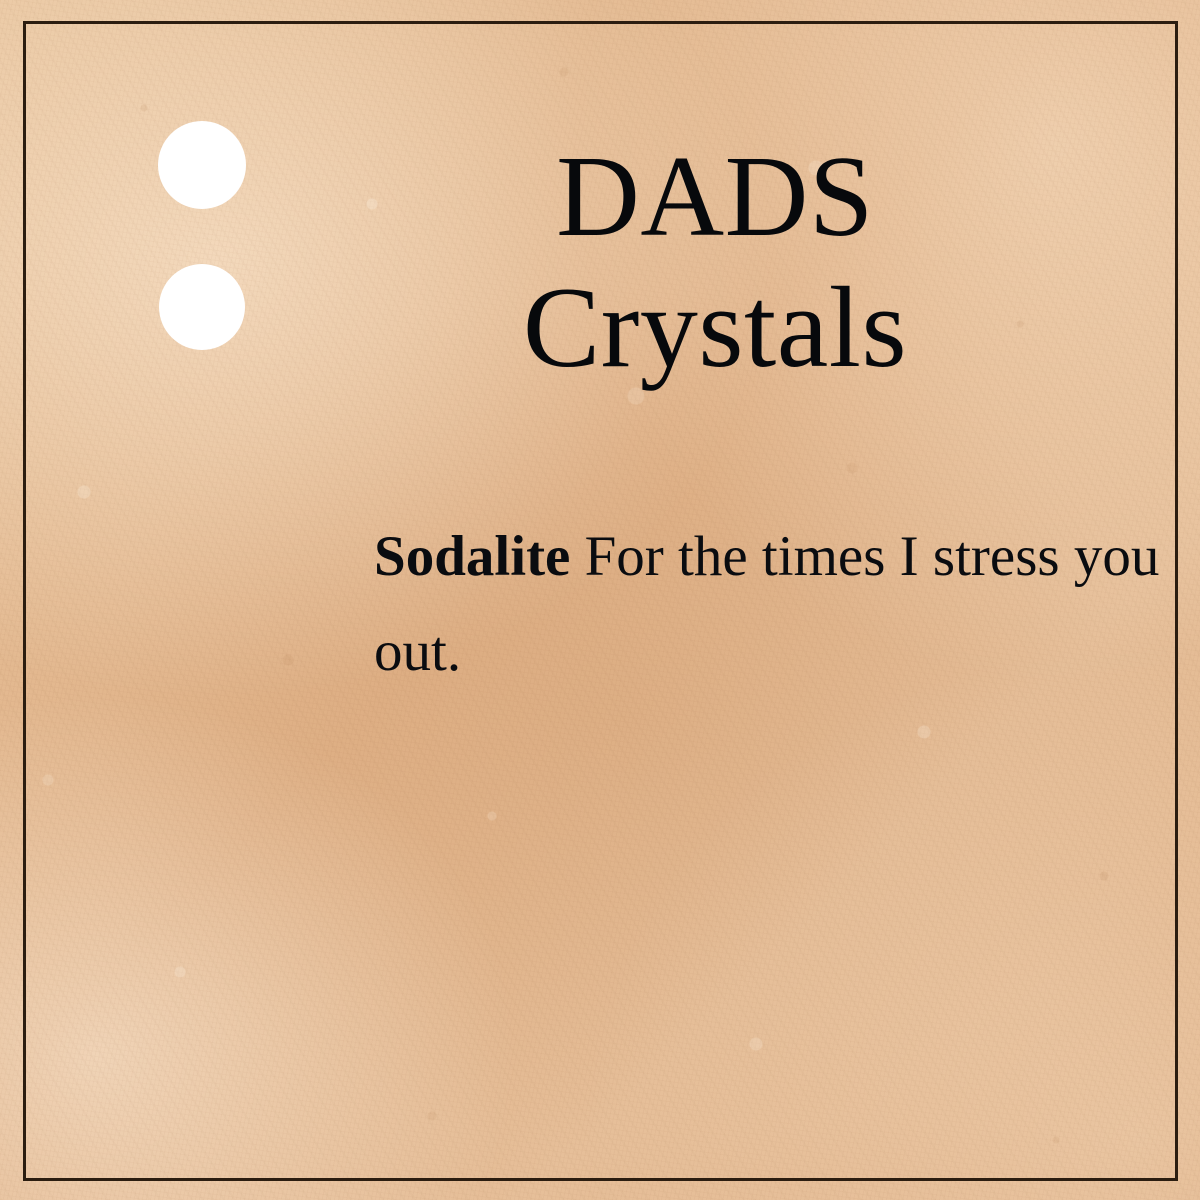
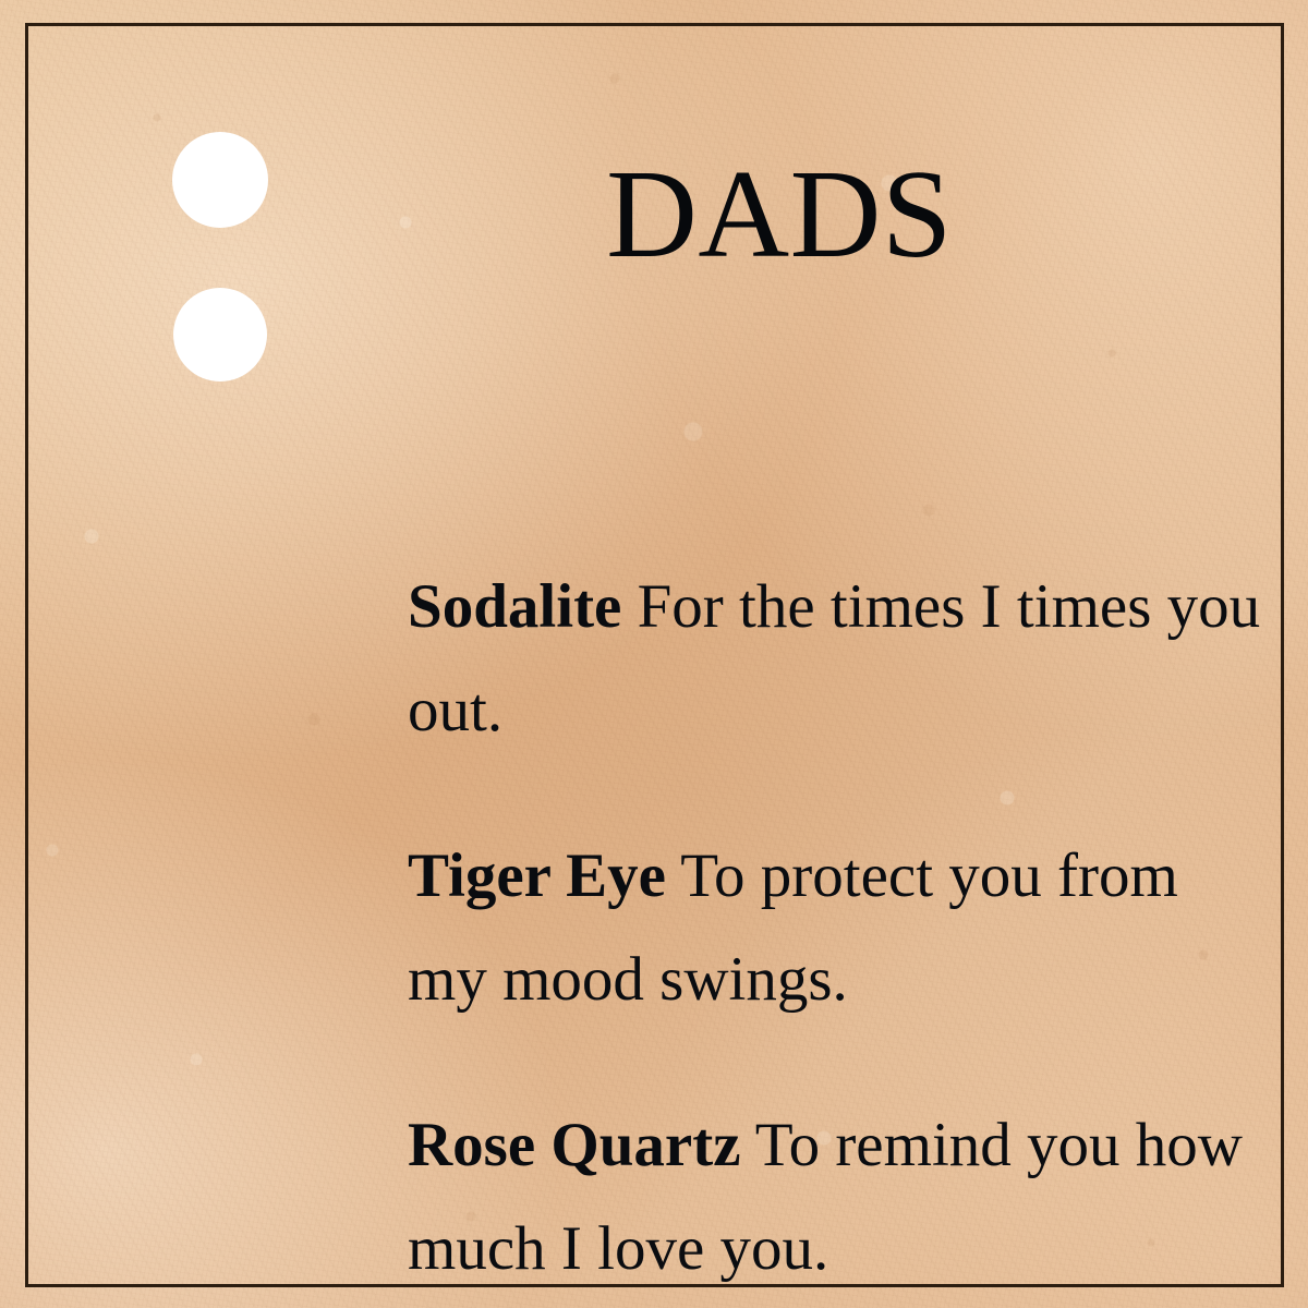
  DADS
- Crystals
- Sodalite For the times I stress you out.
+ Sodalite For the times I times you out.
+ Tiger Eye To protect you from my mood swings.
+ Rose Quartz To remind you how much I love you.
